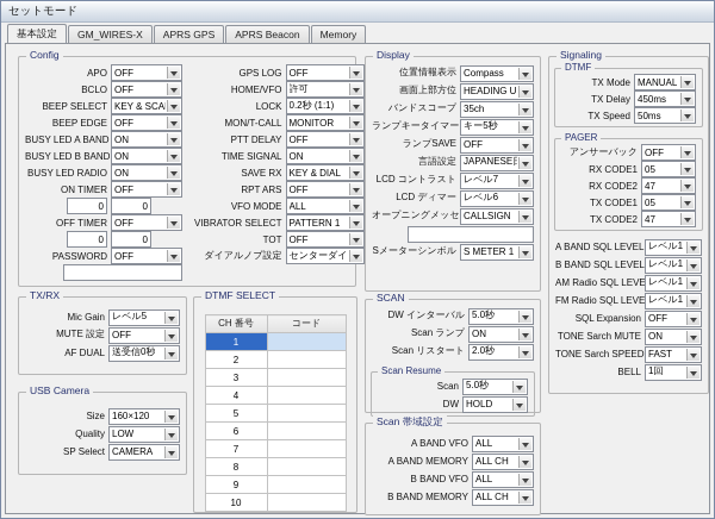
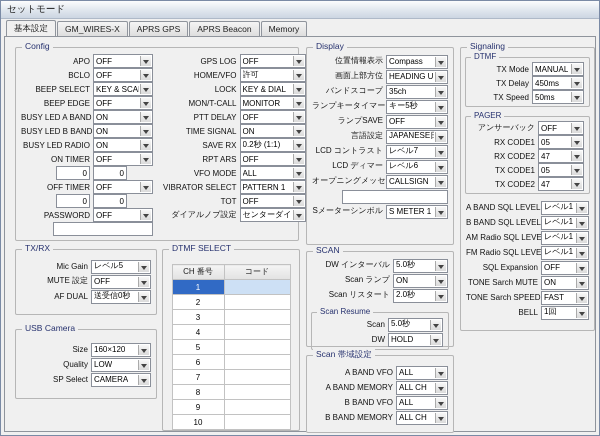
  セットモード
  基本設定
  GM_WIRES-X
  APRS GPS
  APRS Beacon
  Memory
  Config
  APO
  OFF
  BCLO
  OFF
  BEEP SELECT
  KEY & SCA
  BEEP EDGE
  OFF
  BUSY LED A BAND
  ON
  BUSY LED B BAND
  ON
  BUSY LED RADIO
  ON
  ON TIMER
  OFF
  0
  0
  OFF TIMER
  OFF
  0
  0
  PASSWORD
  OFF
  GPS LOG
  OFF
  HOME/VFO
  許可
  LOCK
- 0.2秒 (1:1)
+ KEY & DIAL
  MON/T-CALL
  MONITOR
  PTT DELAY
  OFF
  TIME SIGNAL
  ON
  SAVE RX
- KEY & DIAL
+ 0.2秒 (1:1)
  RPT ARS
  OFF
  VFO MODE
  ALL
  VIBRATOR SELECT
  PATTERN 1
  TOT
  OFF
  ダイアルノブ設定
  センターダイ
  Display
  位置情報表示
  Compass
  画面上部方位
  HEADING U
  バンドスコープ
  35ch
  ランプキータイマー
  キー5秒
  ランプSAVE
  OFF
  言語設定
  JAPANESE
  LCD コントラスト
  レベル7
  LCD ディマー
  レベル6
  オープニングメッセ
  CALLSIGN
  Sメーターシンボル
  S METER 1
  Signaling
  DTMF
  TX Mode
  MANUAL
  TX Delay
  450ms
  TX Speed
  50ms
  PAGER
  アンサーバック
  OFF
  RX CODE1
  05
  RX CODE2
  47
  TX CODE1
  05
  TX CODE2
  47
  A BAND SQL LEVEL
  レベル1
  B BAND SQL LEVEL
  レベル1
  AM Radio SQL LEVE
  レベル1
  FM Radio SQL LEVE
  レベル1
  SQL Expansion
  OFF
  TONE Sarch MUTE
  ON
  TONE Sarch SPEED
  FAST
  BELL
  1回
  TX/RX
  Mic Gain
  レベル5
  MUTE 設定
  OFF
  AF DUAL
  送受信0秒
  USB Camera
  Size
  160×120
  Quality
  LOW
  SP Select
  CAMERA
  DTMF SELECT
  CH 番号	コード
  1
  2
  3
  4
  5
  6
  7
  8
  9
  10
  SCAN
  DW インターバル
  5.0秒
  Scan ランプ
  ON
  Scan リスタート
  2.0秒
  Scan Resume
  Scan
  5.0秒
  DW
  HOLD
  Scan 帯域設定
  A BAND VFO
  ALL
  A BAND MEMORY
  ALL CH
  B BAND VFO
  ALL
  B BAND MEMORY
  ALL CH
